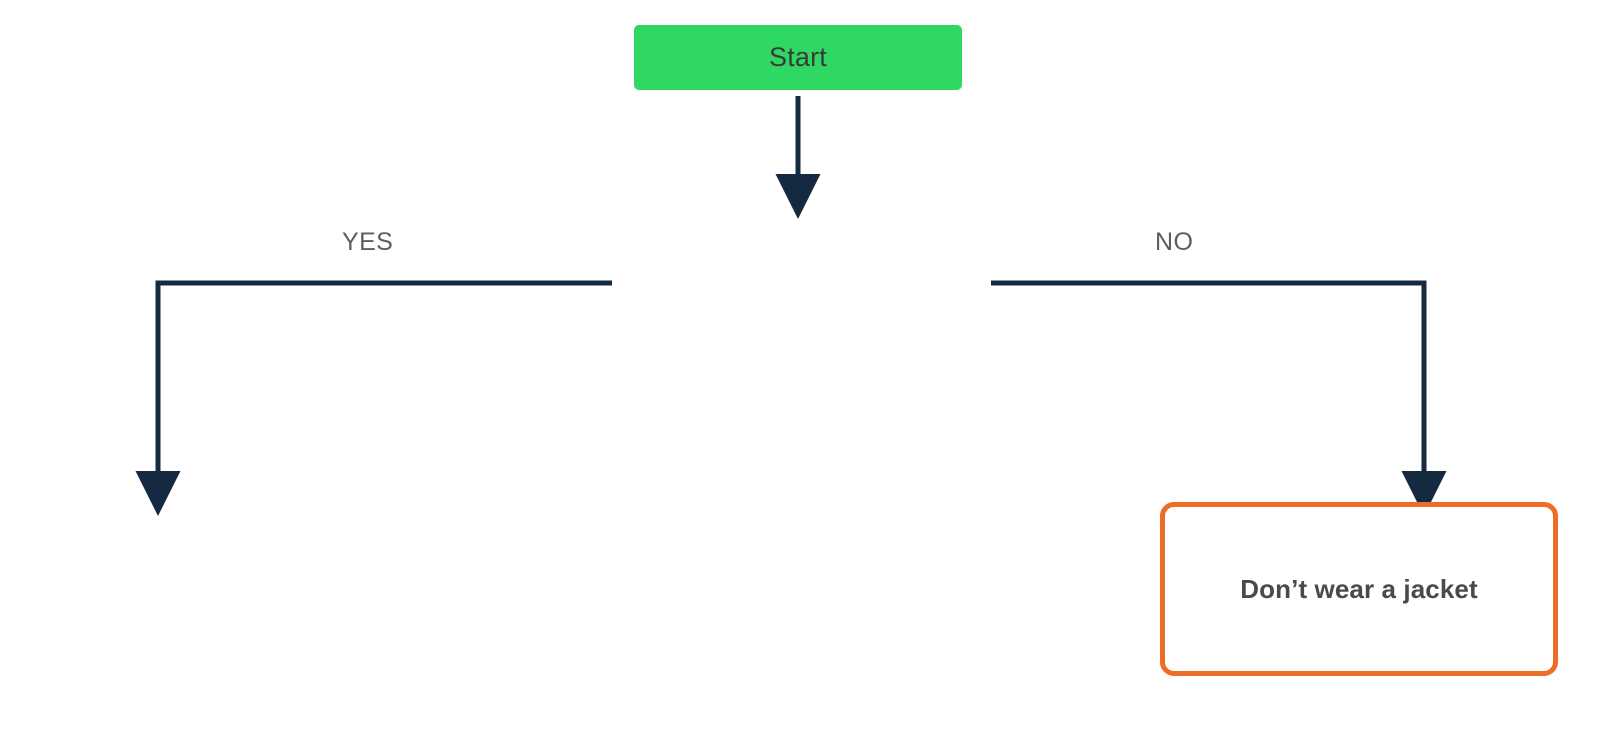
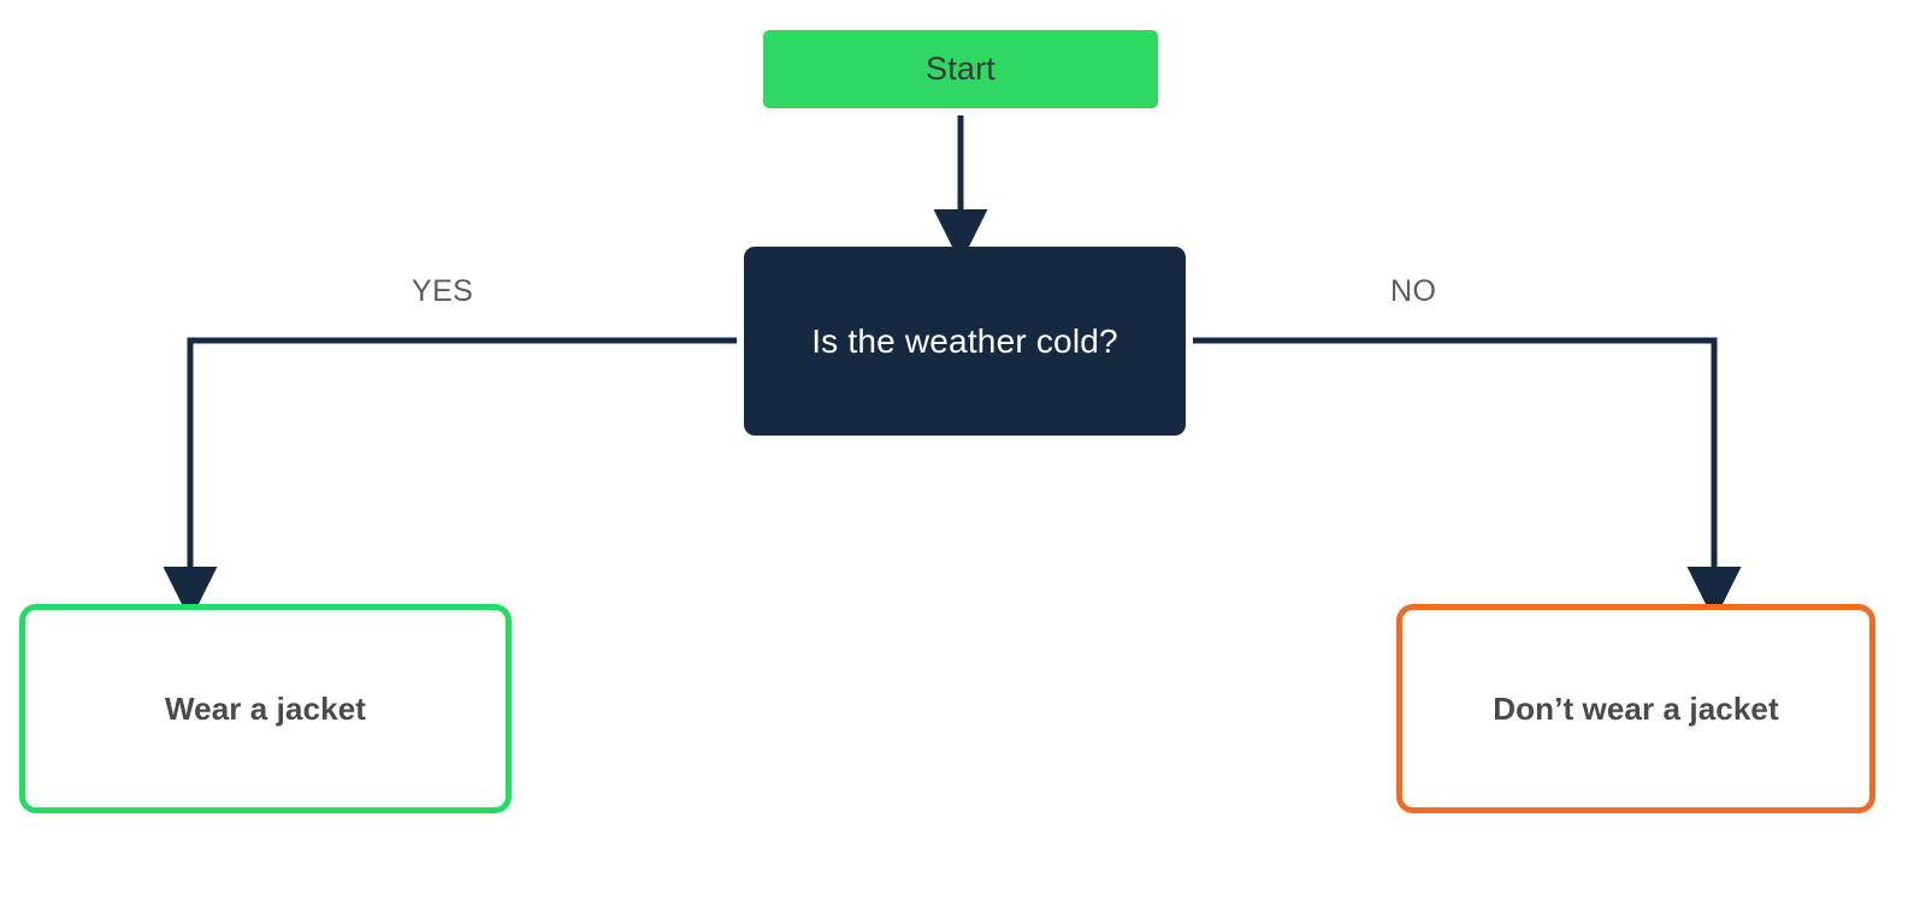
  Start
+ Is the weather cold?
+ Wear a jacket
  Don’t wear a jacket
  YES
  NO
